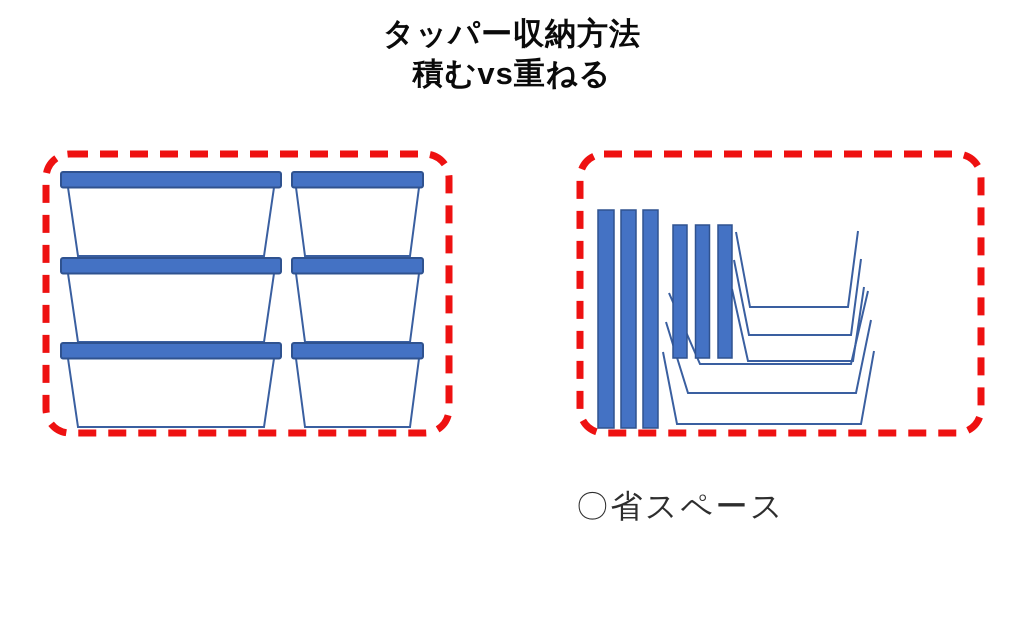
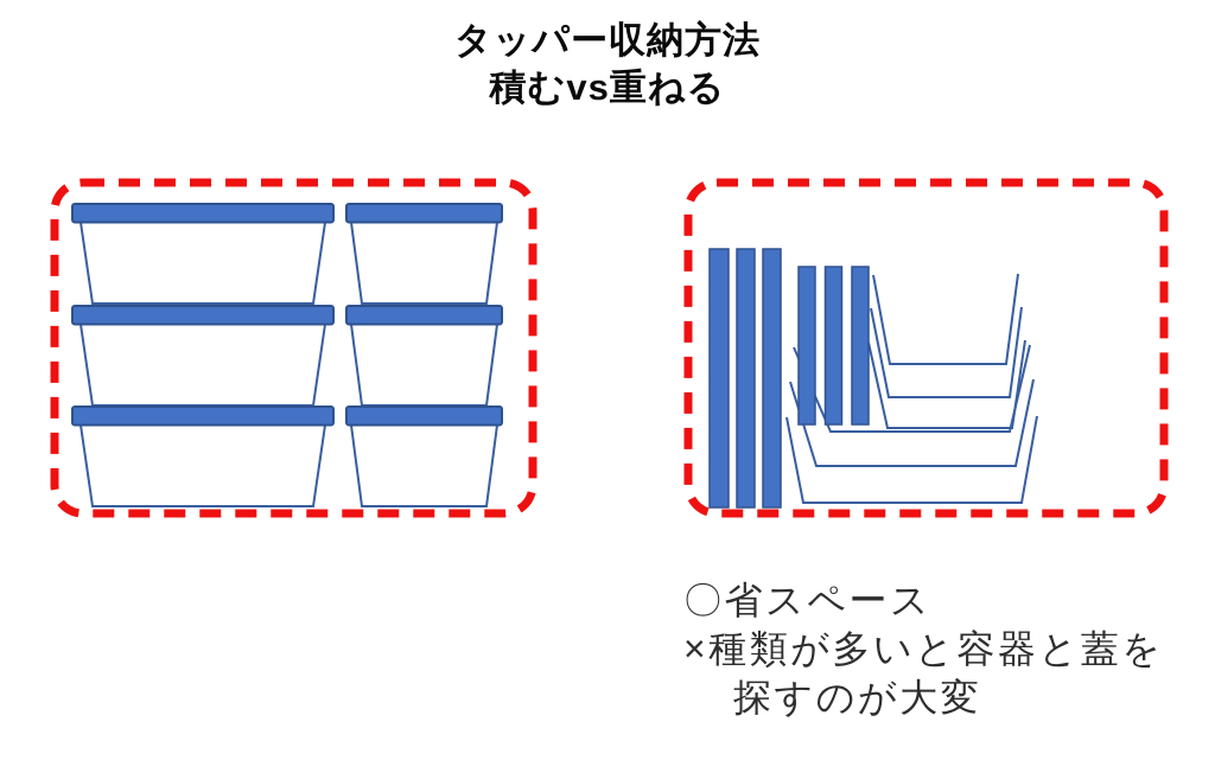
  タッパー収納方法
  積むvs重ねる
  〇省スペース
+ ×種類が多いと容器と蓋を
+ 探すのが大変
